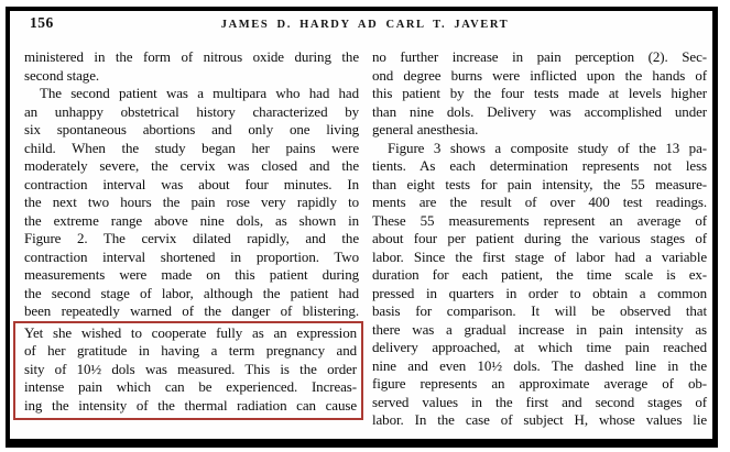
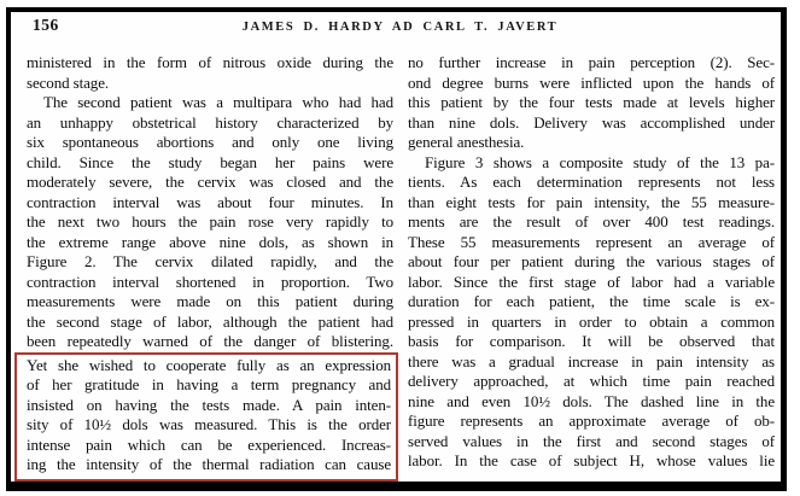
  156
  JAMES D. HARDY AD CARL T. JAVERT
  ministered in the form of nitrous oxide during the
  second stage.
  The second patient was a multipara who had had
  an unhappy obstetrical history characterized by
  six spontaneous abortions and only one living
- child. When the study began her pains were
+ child. Since the study began her pains were
  moderately severe, the cervix was closed and the
  contraction interval was about four minutes. In
  the next two hours the pain rose very rapidly to
  the extreme range above nine dols, as shown in
  Figure 2. The cervix dilated rapidly, and the
  contraction interval shortened in proportion. Two
  measurements were made on this patient during
  the second stage of labor, although the patient had
  been repeatedly warned of the danger of blistering.
  Yet she wished to cooperate fully as an expression
  of her gratitude in having a term pregnancy and
+ insisted on having the tests made. A pain inten-
  sity of 10½ dols was measured. This is the order
  intense pain which can be experienced. Increas-
  ing the intensity of the thermal radiation can cause
  no further increase in pain perception (2). Sec-
  ond degree burns were inflicted upon the hands of
  this patient by the four tests made at levels higher
  than nine dols. Delivery was accomplished under
  general anesthesia.
  Figure 3 shows a composite study of the 13 pa-
  tients. As each determination represents not less
  than eight tests for pain intensity, the 55 measure-
  ments are the result of over 400 test readings.
  These 55 measurements represent an average of
  about four per patient during the various stages of
  labor. Since the first stage of labor had a variable
  duration for each patient, the time scale is ex-
  pressed in quarters in order to obtain a common
  basis for comparison. It will be observed that
  there was a gradual increase in pain intensity as
  delivery approached, at which time pain reached
  nine and even 10½ dols. The dashed line in the
  figure represents an approximate average of ob-
  served values in the first and second stages of
  labor. In the case of subject H, whose values lie
